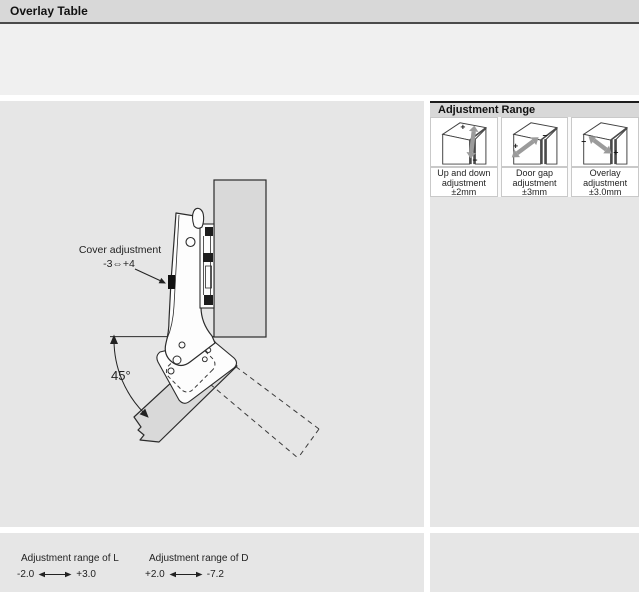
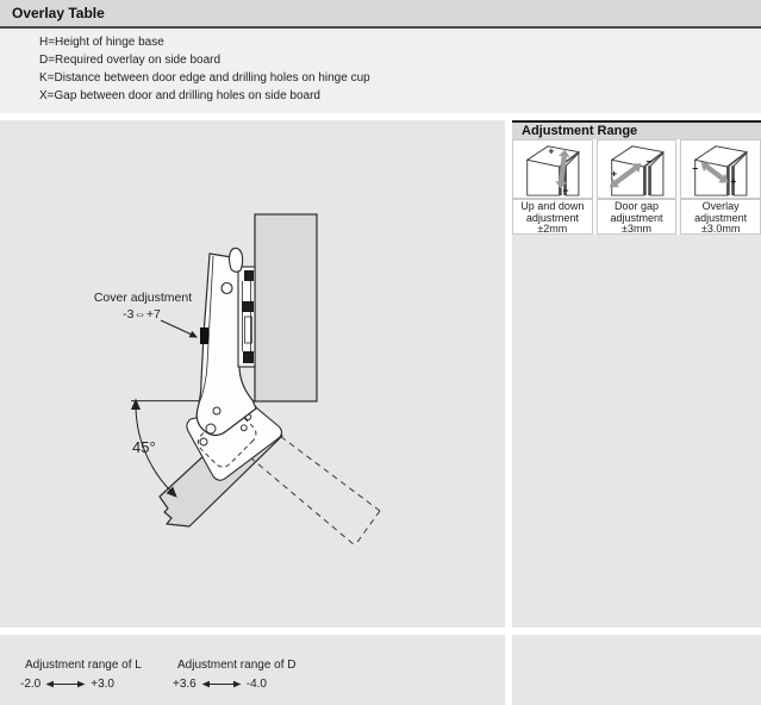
  Overlay Table
+ H=Height of hinge base
+ D=Required overlay on side board
+ K=Distance between door edge and drilling holes on hinge cup
+ X=Gap between door and drilling holes on side board
  Cover adjustment
- -3⇔+4
+ -3⇔+7
  45°
  Adjustment Range
  +
  −
  +
  −
  −
  +
  Up and down
  adjustment
  ±2mm
  Door gap
  adjustment
  ±3mm
  Overlay
  adjustment
  ±3.0mm
  Adjustment range of L
  -2.0
  +3.0
  Adjustment range of D
- +2.0
+ +3.6
- -7.2
+ -4.0
